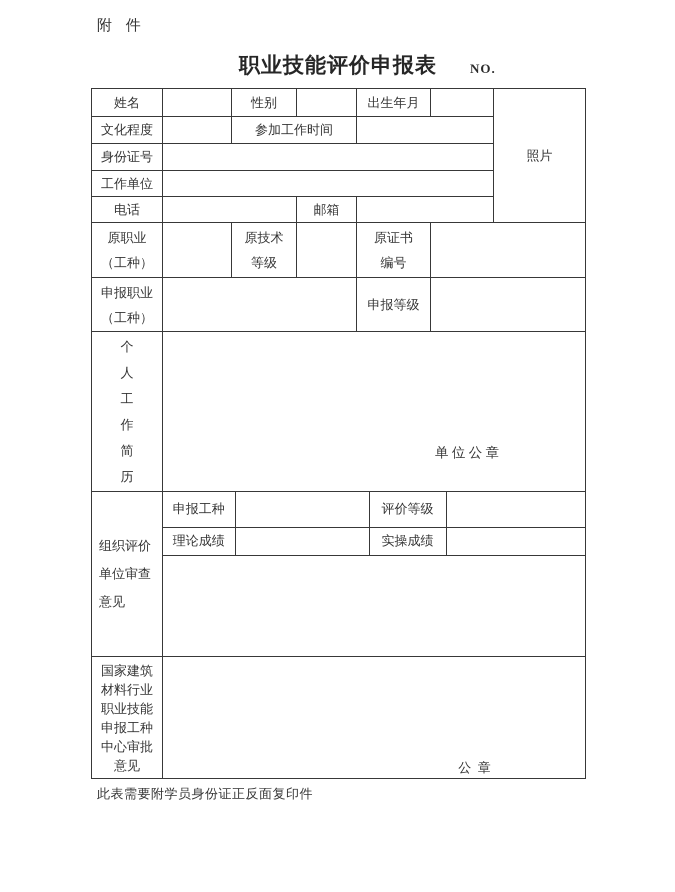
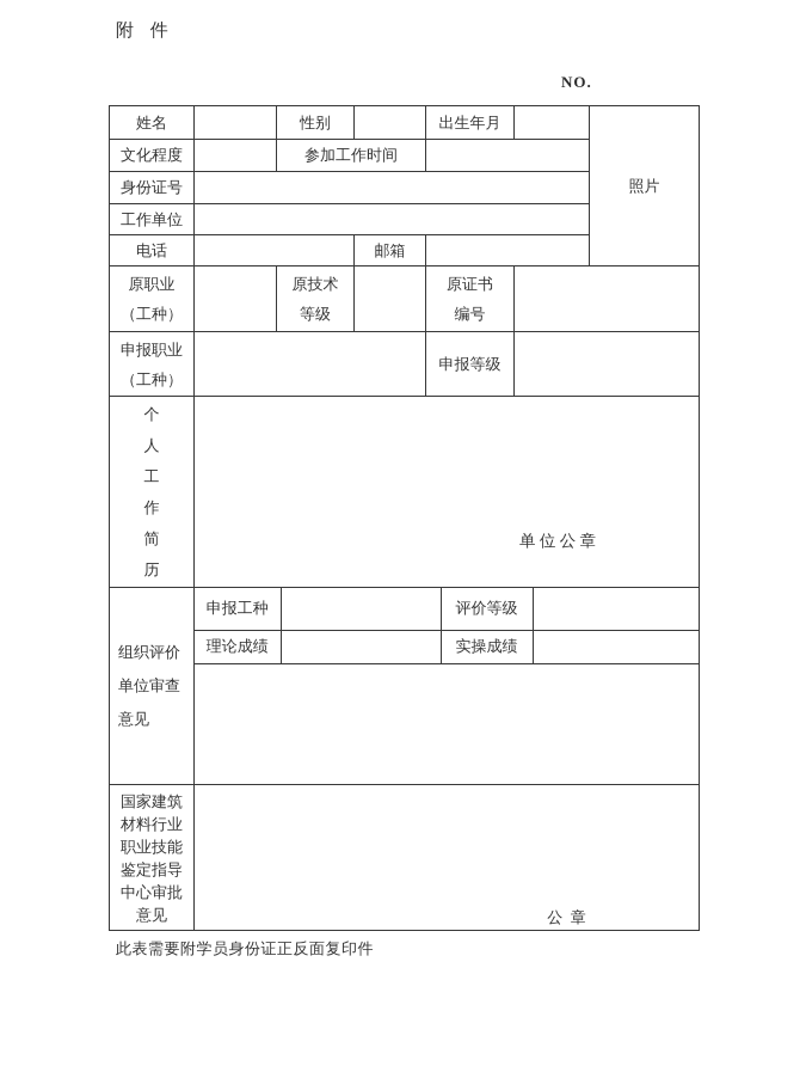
  附 件
- 职业技能评价申报表
  NO.
  姓名		性别		出生年月		照片
  文化程度		参加工作时间
  身份证号
  工作单位
  电话		邮箱
  原职业 （工种）		原技术 等级		原证书 编号
  申报职业 （工种）		申报等级
  个 人 工 作 简 历	单 位 公 章
  组织评价 单位审查 意见
  申报工种		评价等级
  理论成绩		实操成绩
- 国家建筑 材料行业 职业技能 申报工种 中心审批 意见	公 章
+ 国家建筑 材料行业 职业技能 鉴定指导 中心审批 意见	公 章
  此表需要附学员身份证正反面复印件
